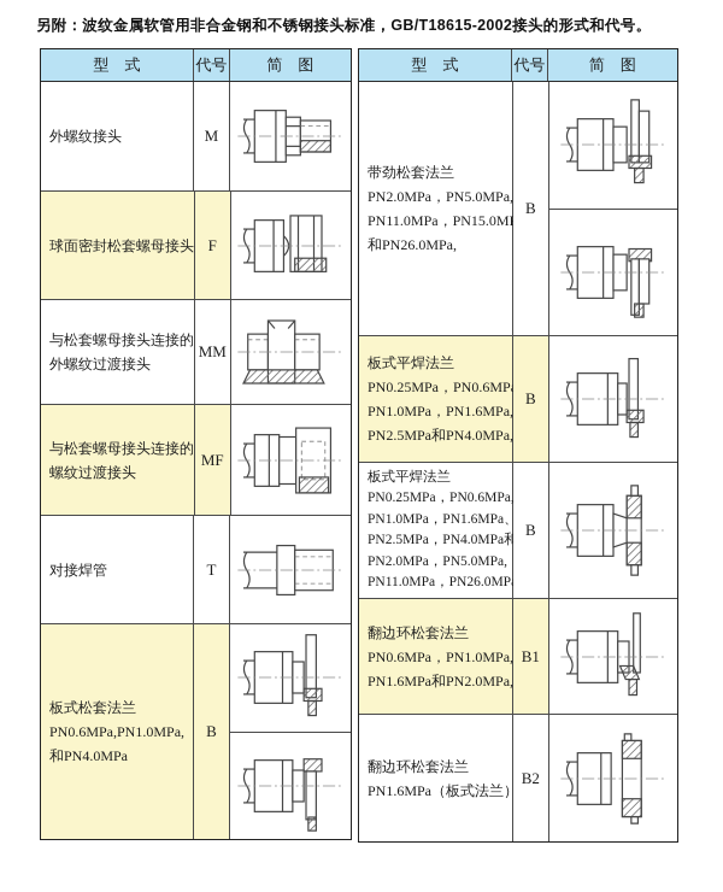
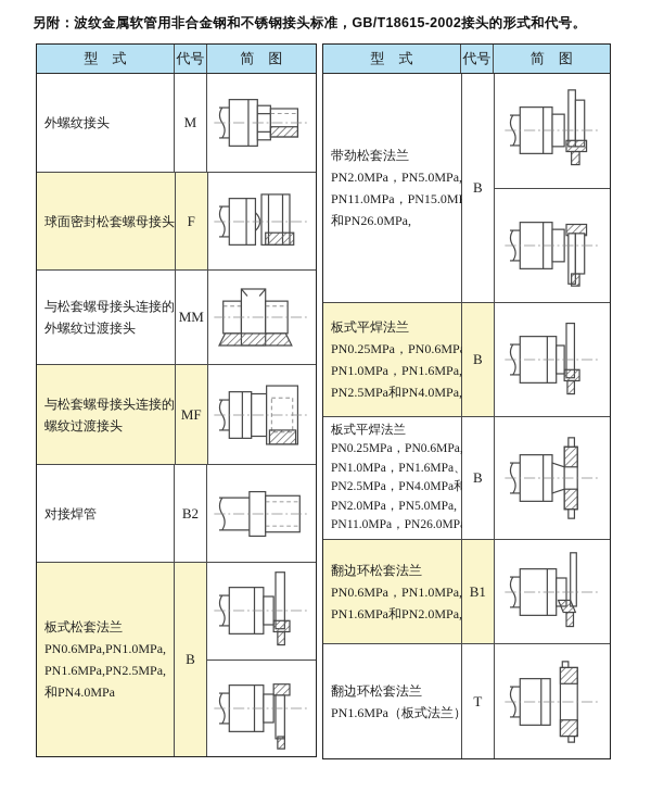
  另附：波纹金属软管用非合金钢和不锈钢接头标准，GB/T18615-2002接头的形式和代号。
  型 式
  代号
  简 图
  外螺纹接头
  M
  球面密封松套螺母接头
  F
  与松套螺母接头连接的
  外螺纹过渡接头
  MM
  与松套螺母接头连接的
  螺纹过渡接头
  MF
  对接焊管
- T
+ B2
  板式松套法兰
  PN0.6MPa,PN1.0MPa,
+ PN1.6MPa,PN2.5MPa,
  和PN4.0MPa
  B
  型 式
  代号
  简 图
  带劲松套法兰
  PN2.0MPa，PN5.0MPa,
  PN11.0MPa，PN15.0M
  和PN26.0MPa,
  B
  板式平焊法兰
  PN0.25MPa，PN0.6MP
  PN1.0MPa，PN1.6MPa,
  PN2.5MPa和PN4.0MPa,
  B
  板式平焊法兰
  PN0.25MPa，PN0.6MPa
  PN1.0MPa，PN1.6MPa、
  PN2.5MPa，PN4.0MPa和
  PN2.0MPa，PN5.0MPa,
  PN11.0MPa，PN26.0MP
  B
  翻边环松套法兰
  PN0.6MPa，PN1.0MPa,
  PN1.6MPa和PN2.0MPa,
  B1
  翻边环松套法兰
  PN1.6MPa（板式法兰）
- B2
+ T
